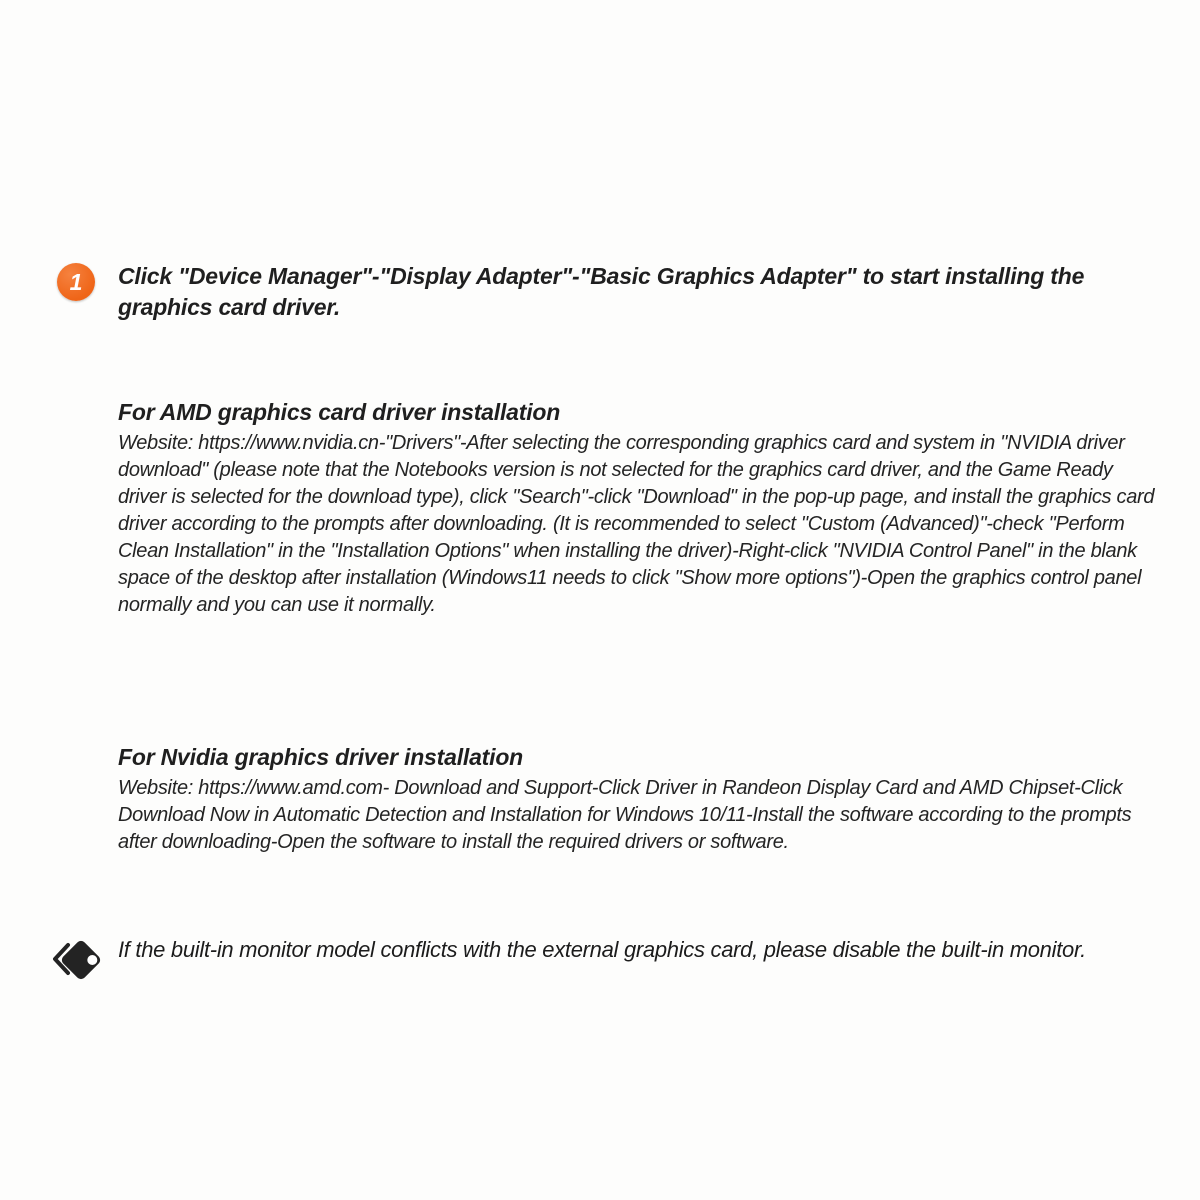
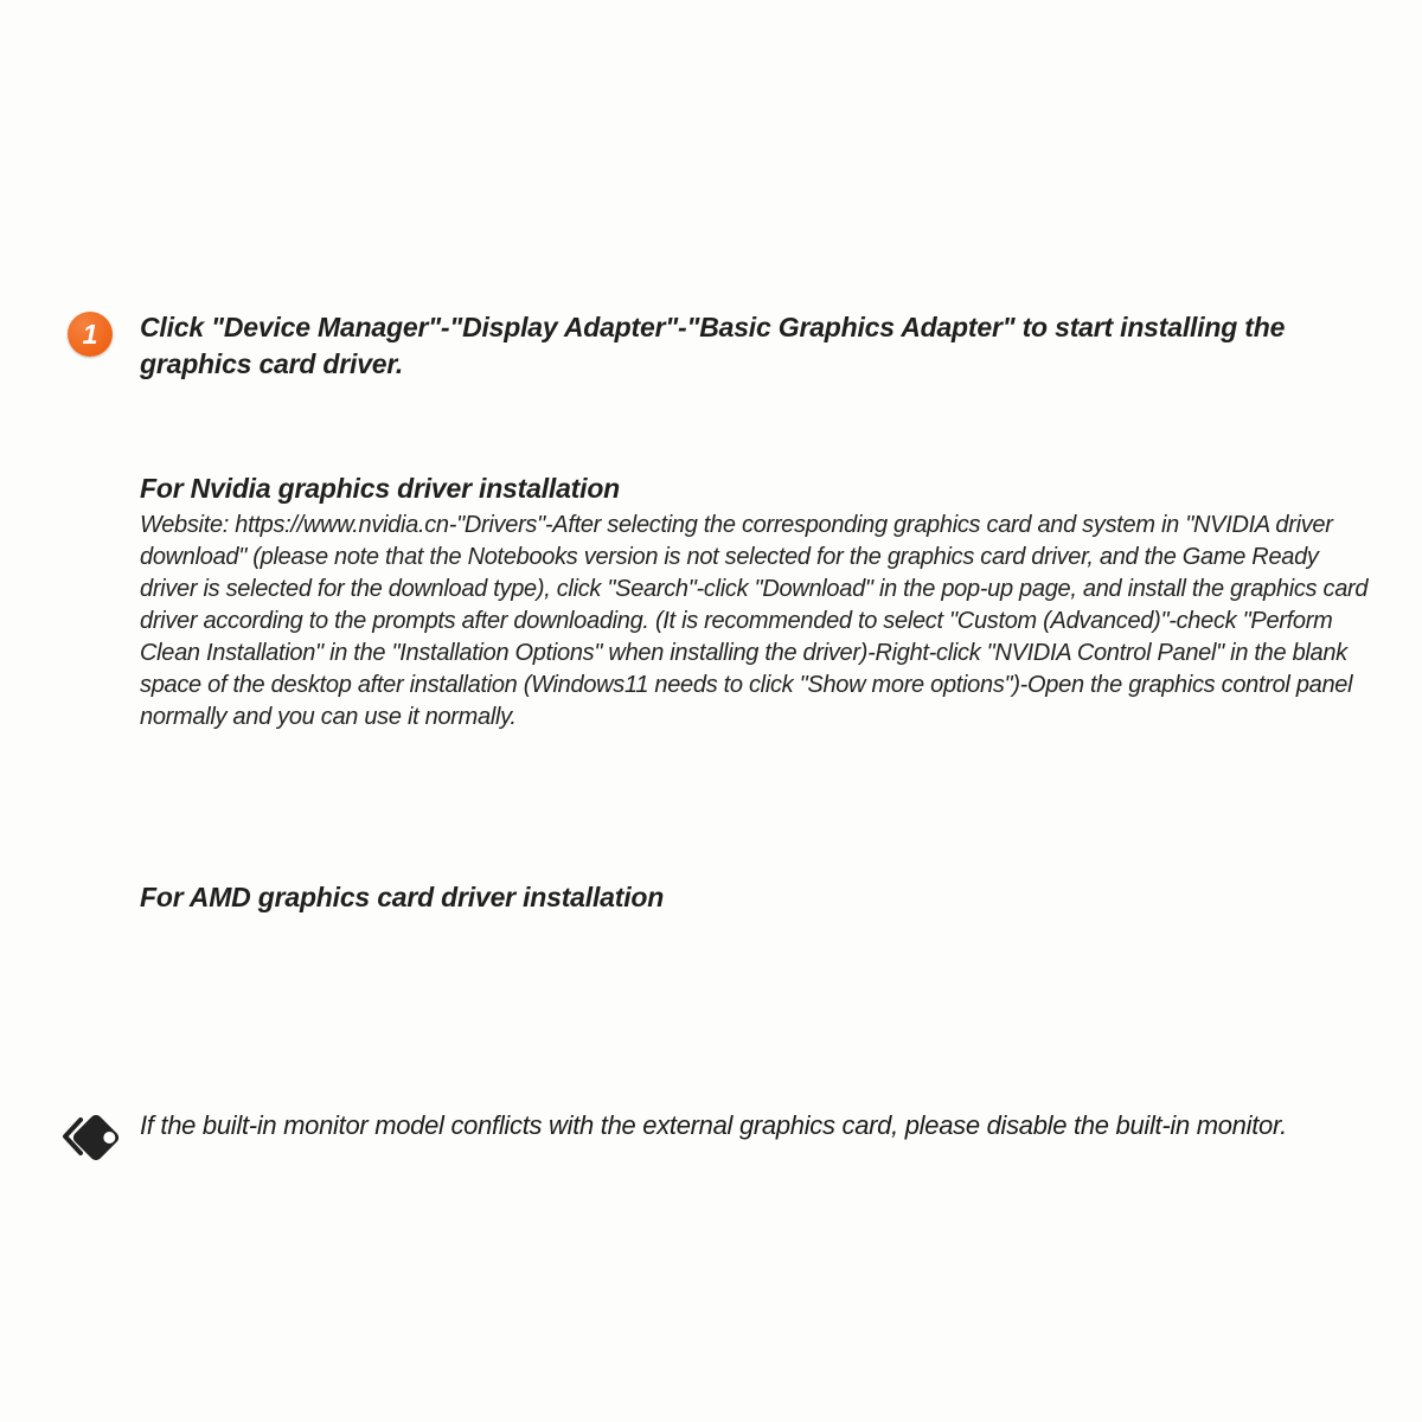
  1
  Click "Device Manager"-"Display Adapter"-"Basic Graphics Adapter" to start installing the graphics card driver.
- For AMD graphics card driver installation
+ For Nvidia graphics driver installation
  Website: https://www.nvidia.cn-"Drivers"-After selecting the corresponding graphics card and system in "NVIDIA driver download" (please note that the Notebooks version is not selected for the graphics card driver, and the Game Ready driver is selected for the download type), click "Search"-click "Download" in the pop-up page, and install the graphics card driver according to the prompts after downloading. (It is recommended to select "Custom (Advanced)"-check "Perform Clean Installation" in the "Installation Options" when installing the driver)-Right-click "NVIDIA Control Panel" in the blank space of the desktop after installation (Windows11 needs to click "Show more options")-Open the graphics control panel normally and you can use it normally.
- For Nvidia graphics driver installation
+ For AMD graphics card driver installation
- Website: https://www.amd.com- Download and Support-Click Driver in Randeon Display Card and AMD Chipset-Click Download Now in Automatic Detection and Installation for Windows 10/11-Install the software according to the prompts after downloading-Open the software to install the required drivers or software.
  If the built-in monitor model conflicts with the external graphics card, please disable the built-in monitor.
